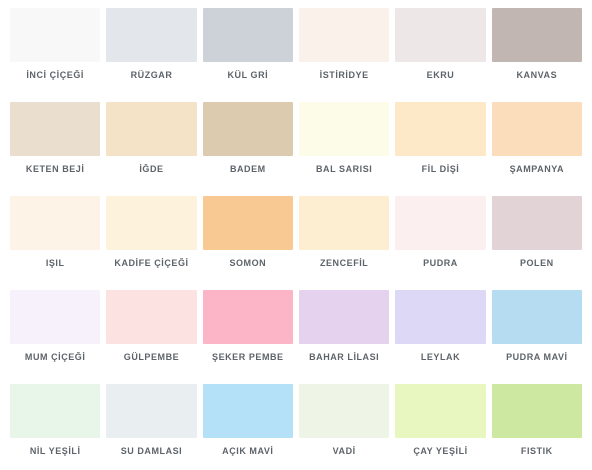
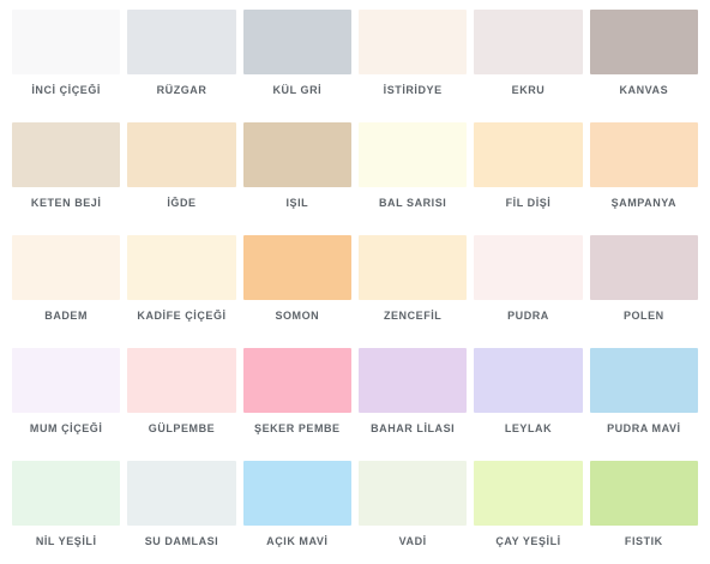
  İNCİ ÇİÇEĞİ
  RÜZGAR
  KÜL GRİ
  İSTİRİDYE
  EKRU
  KANVAS
  KETEN BEJİ
  İĞDE
- BADEM
+ IŞIL
  BAL SARISI
  FİL DİŞİ
  ŞAMPANYA
- IŞIL
+ BADEM
  KADİFE ÇİÇEĞİ
  SOMON
  ZENCEFİL
  PUDRA
  POLEN
  MUM ÇİÇEĞİ
  GÜLPEMBE
  ŞEKER PEMBE
  BAHAR LİLASI
  LEYLAK
  PUDRA MAVİ
  NİL YEŞİLİ
  SU DAMLASI
  AÇIK MAVİ
  VADİ
  ÇAY YEŞİLİ
  FISTIK
